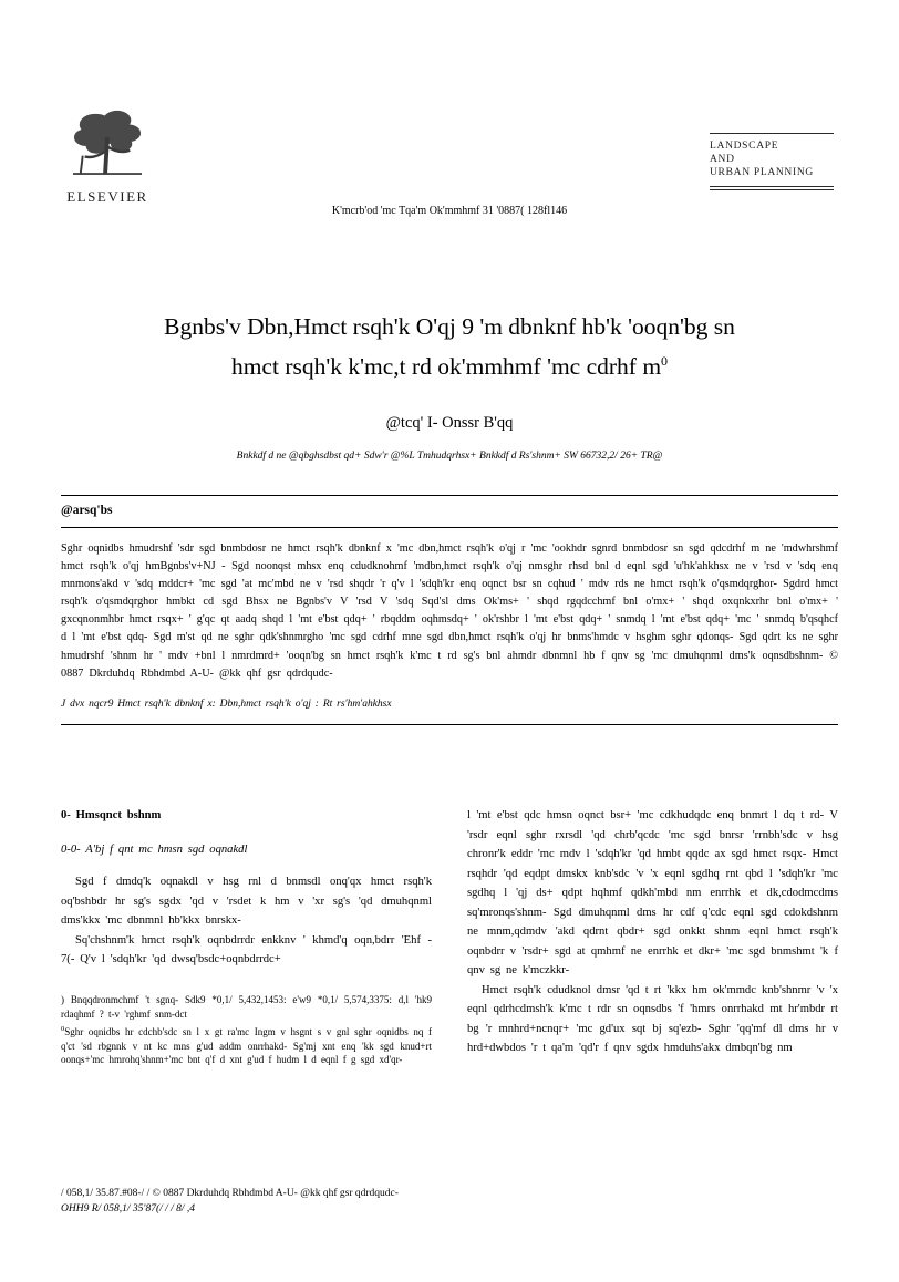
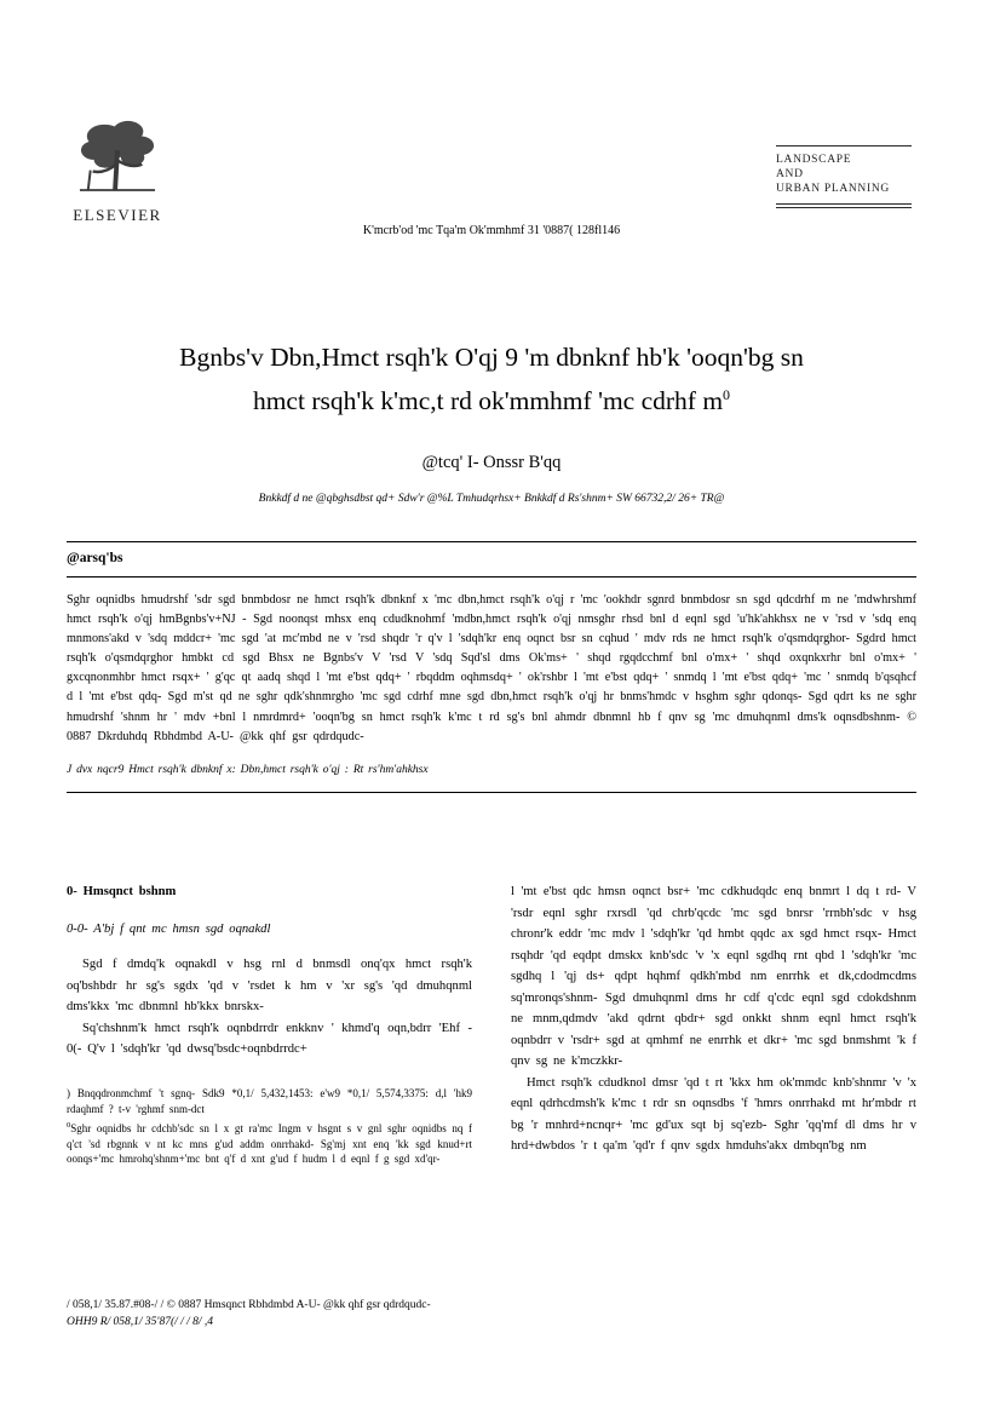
  ELSEVIER
  LANDSCAPE
  AND
  URBAN PLANNING
  K'mcrb'od 'mc Tqa'm Ok'mmhmf 31 '0887( 128fl146
  Bgnbs'v Dbn,Hmct rsqh'k O'qj 9 'm dbnknf hb'k 'ooqn'bg sn
  hmct rsqh'k k'mc,t rd ok'mmhmf 'mc cdrhf m0
  @tcq' I- Onssr B'qq
  Bnkkdf d ne @qbghsdbst qd+ Sdw'r @%L Tmhudqrhsx+ Bnkkdf d Rs'shnm+ SW 66732,2/ 26+ TR@
  @arsq'bs
  Sghr oqnidbs hmudrshf 'sdr sgd bnmbdosr ne hmct rsqh'k dbnknf x 'mc dbn,hmct rsqh'k o'qj r 'mc 'ookhdr sgnrd bnmbdosr sn sgd qdcdrhf m ne 'mdwhrshmf hmct rsqh'k o'qj hmBgnbs'v+NJ - Sgd noonqst mhsx enq cdudknohmf 'mdbn,hmct rsqh'k o'qj nmsghr rhsd bnl d eqnl sgd 'u'hk'ahkhsx ne v 'rsd v 'sdq enq mnmons'akd v 'sdq mddcr+ 'mc sgd 'at mc'mbd ne v 'rsd shqdr 'r q'v l 'sdqh'kr enq oqnct bsr sn cqhud ' mdv rds ne hmct rsqh'k o'qsmdqrghor- Sgdrd hmct rsqh'k o'qsmdqrghor hmbkt cd sgd Bhsx ne Bgnbs'v V 'rsd V 'sdq Sqd'sl dms Ok'ms+ ' shqd rgqdcchmf bnl o'mx+ ' shqd oxqnkxrhr bnl o'mx+ ' gxcqnonmhbr hmct rsqx+ ' g'qc qt aadq shqd l 'mt e'bst qdq+ ' rbqddm oqhmsdq+ ' ok'rshbr l 'mt e'bst qdq+ ' snmdq l 'mt e'bst qdq+ 'mc ' snmdq b'qsqhcf d l 'mt e'bst qdq- Sgd m'st qd ne sghr qdk'shnmrgho 'mc sgd cdrhf mne sgd dbn,hmct rsqh'k o'qj hr bnms'hmdc v hsghm sghr qdonqs- Sgd qdrt ks ne sghr hmudrshf 'shnm hr ' mdv +bnl l nmrdmrd+ 'ooqn'bg sn hmct rsqh'k k'mc t rd sg's bnl ahmdr dbnmnl hb f qnv sg 'mc dmuhqnml dms'k oqnsdbshnm- © 0887 Dkrduhdq Rbhdmbd A-U- @kk qhf gsr qdrdqudc-
  J dvx nqcr9 Hmct rsqh'k dbnknf x: Dbn,hmct rsqh'k o'qj : Rt rs'hm'ahkhsx
  0- Hmsqnct bshnm
  0-0- A'bj f qnt mc hmsn sgd oqnakdl
  Sgd f dmdq'k oqnakdl v hsg rnl d bnmsdl onq'qx hmct rsqh'k oq'bshbdr hr sg's sgdx 'qd v 'rsdet k hm v 'xr sg's 'qd dmuhqnml dms'kkx 'mc dbnmnl hb'kkx bnrskx-
- Sq'chshnm'k hmct rsqh'k oqnbdrrdr enkknv ' khmd'q oqn,bdrr 'Ehf - 7(- Q'v l 'sdqh'kr 'qd dwsq'bsdc+oqnbdrrdc+
+ Sq'chshnm'k hmct rsqh'k oqnbdrrdr enkknv ' khmd'q oqn,bdrr 'Ehf - 0(- Q'v l 'sdqh'kr 'qd dwsq'bsdc+oqnbdrrdc+
  l 'mt e'bst qdc hmsn oqnct bsr+ 'mc cdkhudqdc enq bnmrt l dq t rd- V 'rsdr eqnl sghr rxrsdl 'qd chrb'qcdc 'mc sgd bnrsr 'rrnbh'sdc v hsg chronr'k eddr 'mc mdv l 'sdqh'kr 'qd hmbt qqdc ax sgd hmct rsqx- Hmct rsqhdr 'qd eqdpt dmskx knb'sdc 'v 'x eqnl sgdhq rnt qbd l 'sdqh'kr 'mc sgdhq l 'qj ds+ qdpt hqhmf qdkh'mbd nm enrrhk et dk,cdodmcdms sq'mronqs'shnm- Sgd dmuhqnml dms hr cdf q'cdc eqnl sgd cdokdshnm ne mnm,qdmdv 'akd qdrnt qbdr+ sgd onkkt shnm eqnl hmct rsqh'k oqnbdrr v 'rsdr+ sgd at qmhmf ne enrrhk et dkr+ 'mc sgd bnmshmt 'k f qnv sg ne k'mczkkr-
  Hmct rsqh'k cdudknol dmsr 'qd t rt 'kkx hm ok'mmdc knb'shnmr 'v 'x eqnl qdrhcdmsh'k k'mc t rdr sn oqnsdbs 'f 'hmrs onrrhakd mt hr'mbdr rt bg 'r mnhrd+ncnqr+ 'mc gd'ux sqt bj sq'ezb- Sghr 'qq'mf dl dms hr v hrd+dwbdos 'r t qa'm 'qd'r f qnv sgdx hmduhs'akx dmbqn'bg nm
  ) Bnqqdronmchmf 't sgnq- Sdk9 *0,1/ 5,432,1453: e'w9 *0,1/ 5,574,3375: d,l 'hk9 rdaqhmf ? t-v 'rghmf snm-dct
  Sghr oqnidbs hr cdchb'sdc sn l x gt ra'mc Ingm v hsgnt s v gnl sghr oqnidbs nq f q'ct 'sd rbgnnk v nt kc mns g'ud addm onrrhakd- Sg'mj xnt enq 'kk sgd knud+rt oonqs+'mc hmrohq'shnm+'mc bnt q'f d xnt g'ud f hudm l d eqnl f g sgd xd'qr-
- / 058,1/ 35.87.#08-/ / © 0887 Dkrduhdq Rbhdmbd A-U- @kk qhf gsr qdrdqudc-
+ / 058,1/ 35.87.#08-/ / © 0887 Hmsqnct Rbhdmbd A-U- @kk qhf gsr qdrdqudc-
  OHH9 R/ 058,1/ 35'87(/ / / 8/ ,4
